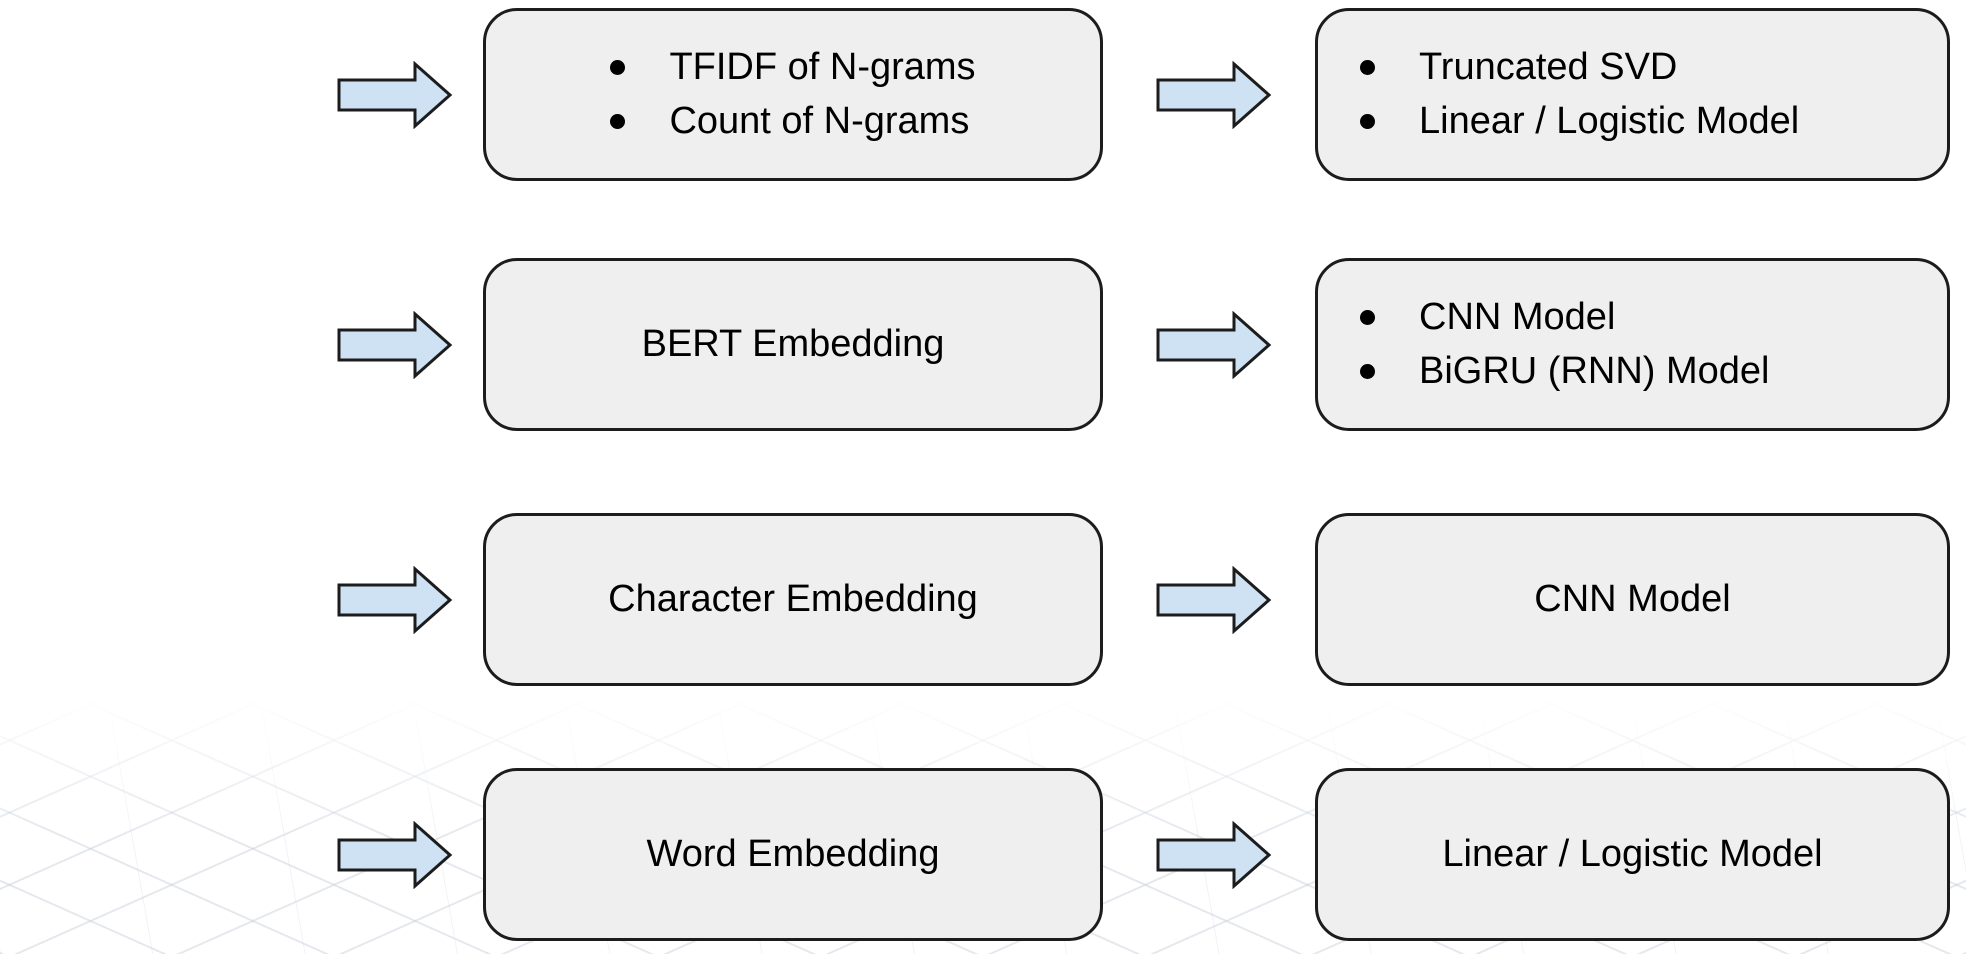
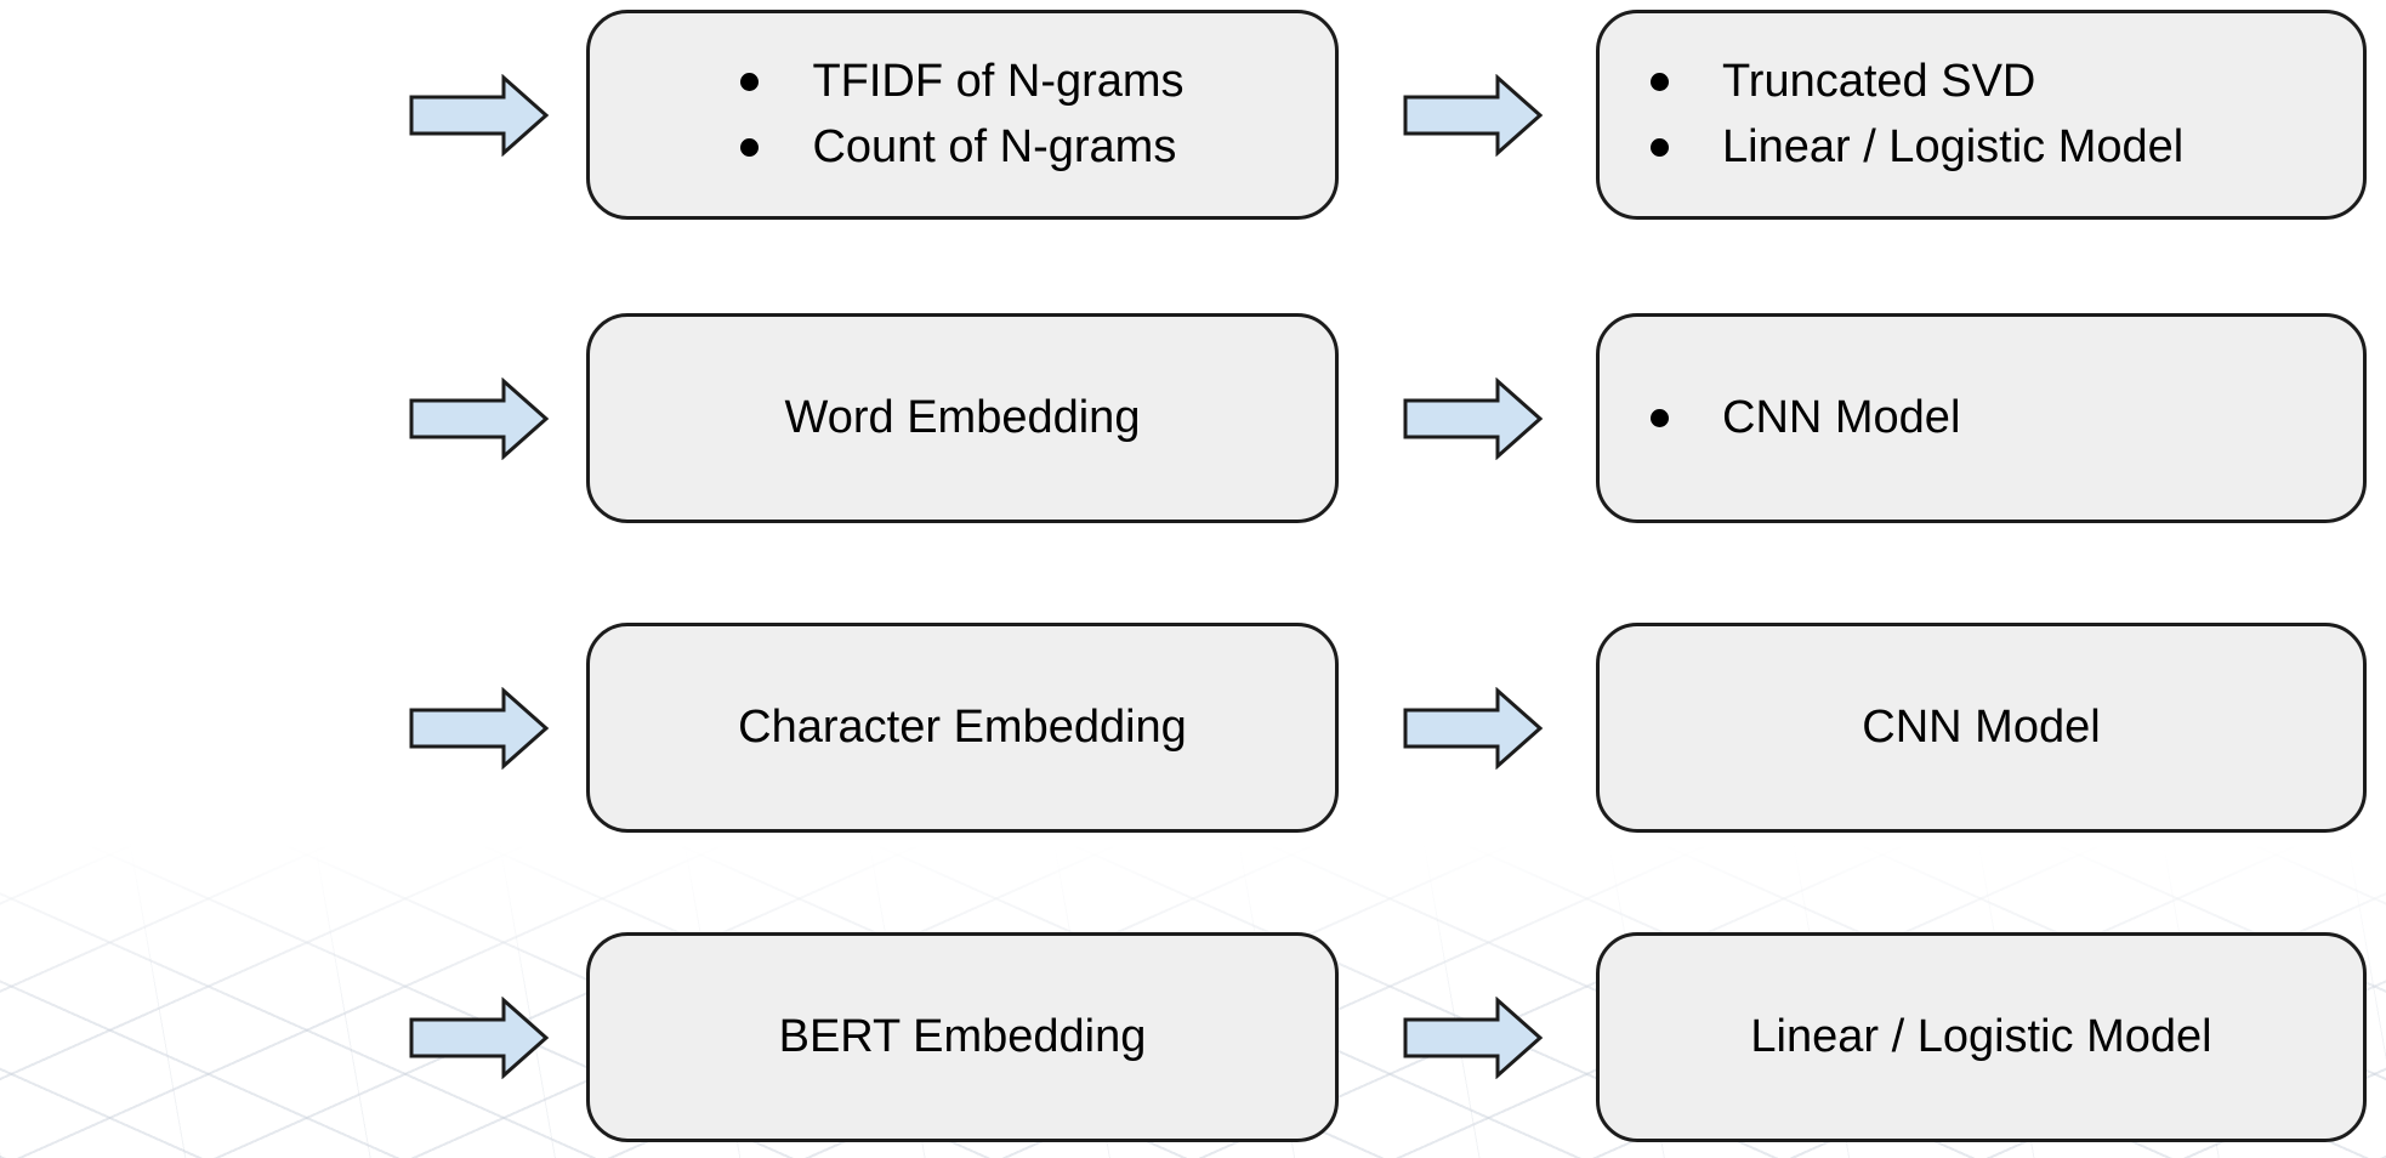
  TFIDF of N-grams
  Count of N-grams
  Truncated SVD
  Linear / Logistic Model
- BERT Embedding
+ Word Embedding
  CNN Model
- BiGRU (RNN) Model
  Character Embedding
  CNN Model
- Word Embedding
+ BERT Embedding
  Linear / Logistic Model
